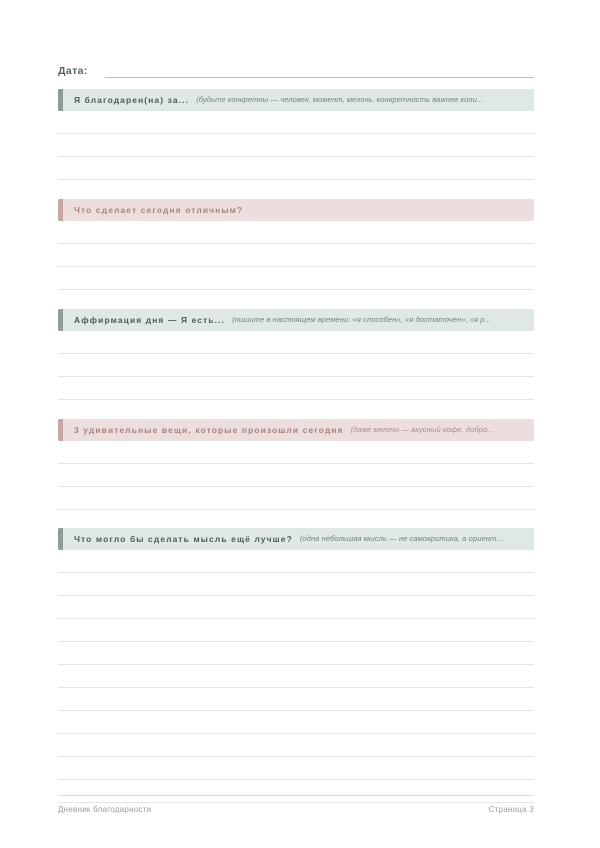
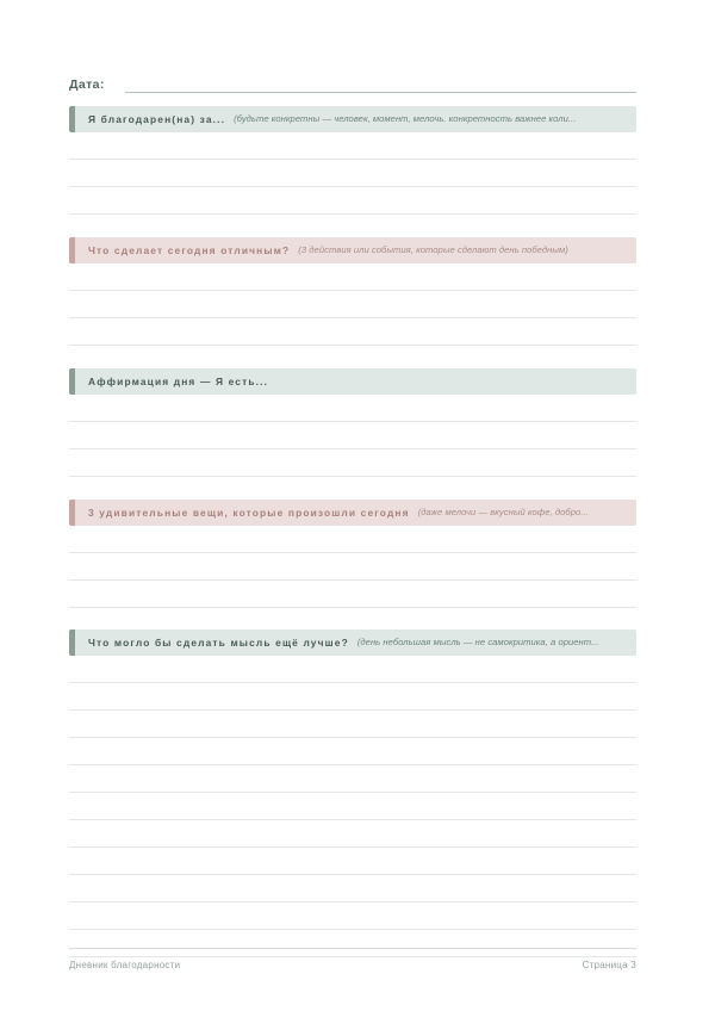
  Дата:
  Я благодарен(на) за...
  (будьте конкретны — человек, момент, мелочь. конкретность важнее коли...
  Что сделает сегодня отличным?
+ (3 действия или события, которые сделают день победным)
  Аффирмация дня — Я есть...
- (пишите в настоящем времени: «я способен», «я достаточен», «я р...
  3 удивительные вещи, которые произошли сегодня
  (даже мелочи — вкусный кофе, добро...
  Что могло бы сделать мысль ещё лучше?
- (одна небольшая мысль — не самокритика, а ориент...
+ (день небольшая мысль — не самокритика, а ориент...
  Дневник благодарности
  Страница 3
